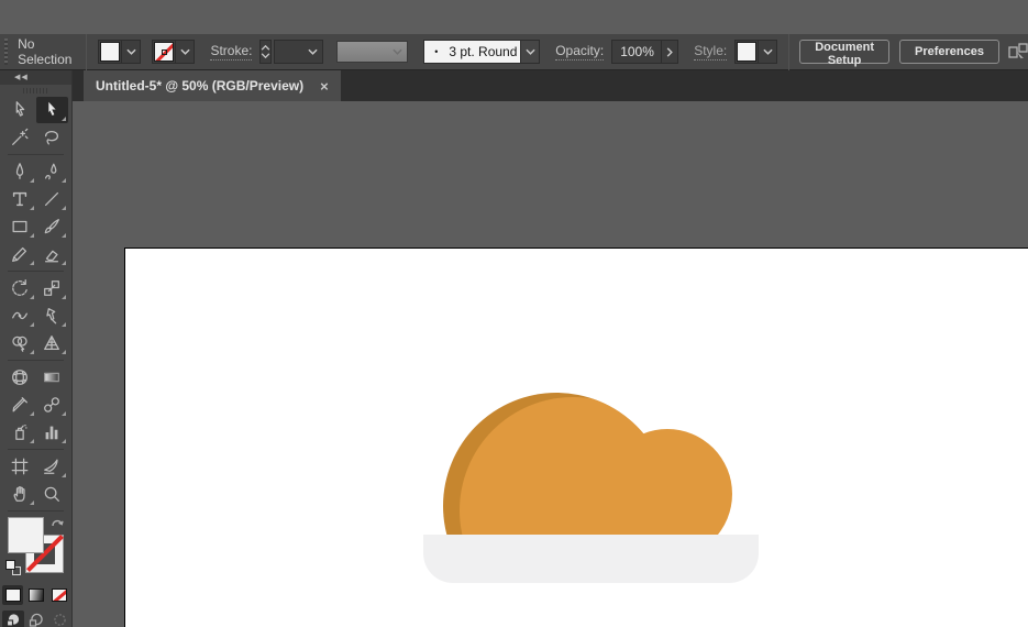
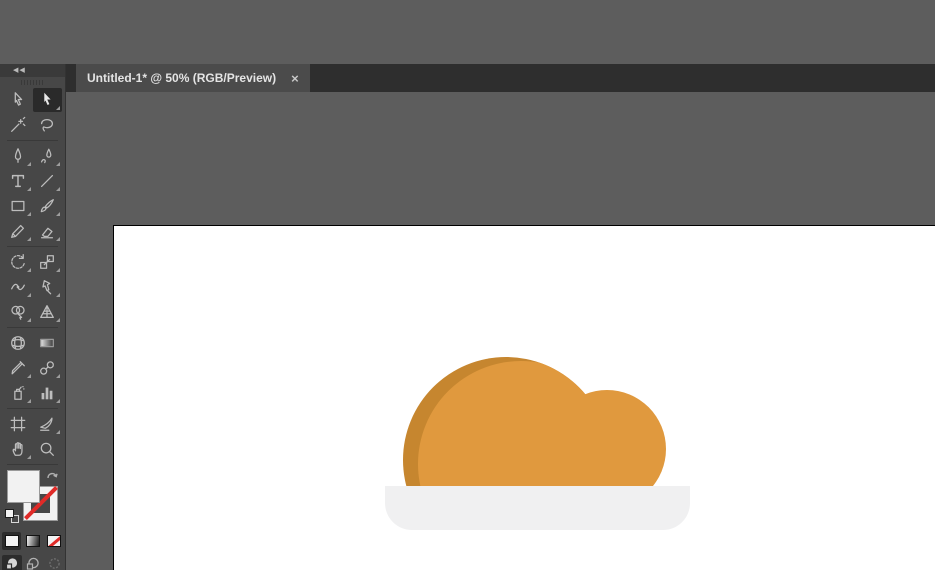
- No Selection
- Stroke:
- •
- 3 pt. Round
- Opacity:
- 100%
- Style:
- Document Setup
- Preferences
- Untitled-5* @ 50% (RGB/Preview)
+ Untitled-1* @ 50% (RGB/Preview)
  ×
